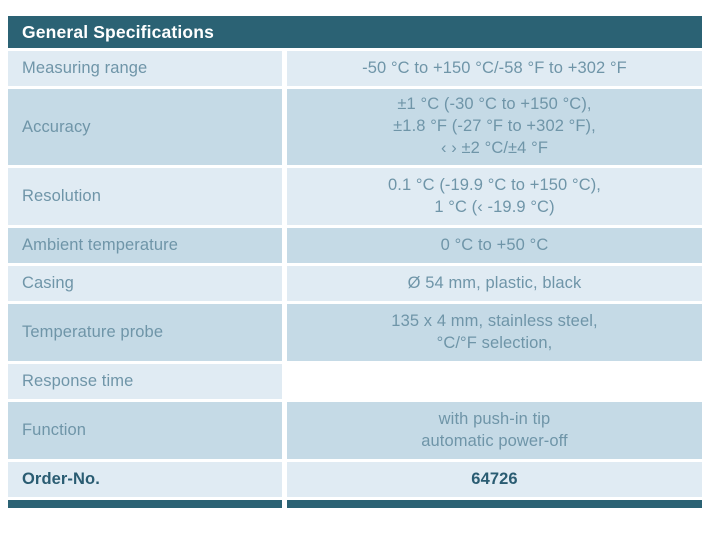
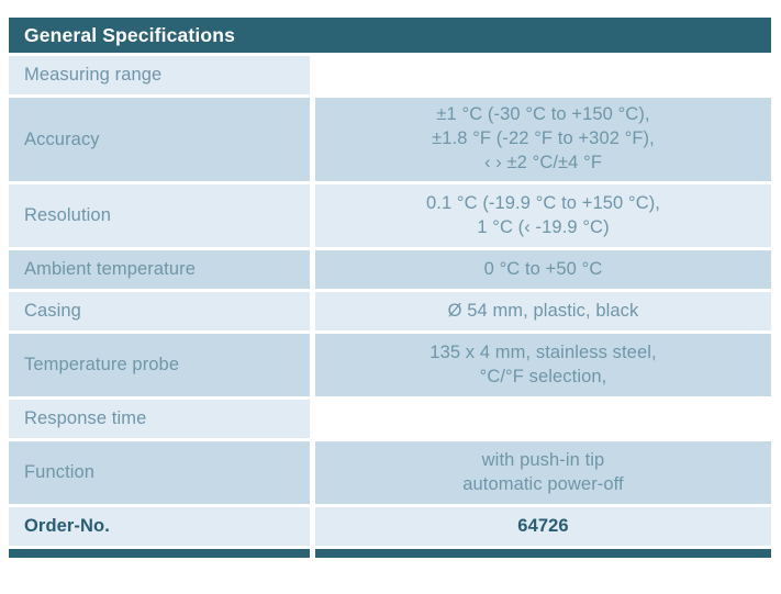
  General Specifications
  Measuring range
- -50 °C to +150 °C/-58 °F to +302 °F
  Accuracy
  ±1 °C (-30 °C to +150 °C),
- ±1.8 °F (-27 °F to +302 °F),
+ ±1.8 °F (-22 °F to +302 °F),
  ‹ › ±2 °C/±4 °F
  Resolution
  0.1 °C (-19.9 °C to +150 °C),
  1 °C (‹ -19.9 °C)
  Ambient temperature
  0 °C to +50 °C
  Casing
  Ø 54 mm, plastic, black
  Temperature probe
  135 x 4 mm, stainless steel,
  °C/°F selection,
  Response time
  Function
  with push-in tip
  automatic power-off
  Order-No.
  64726
